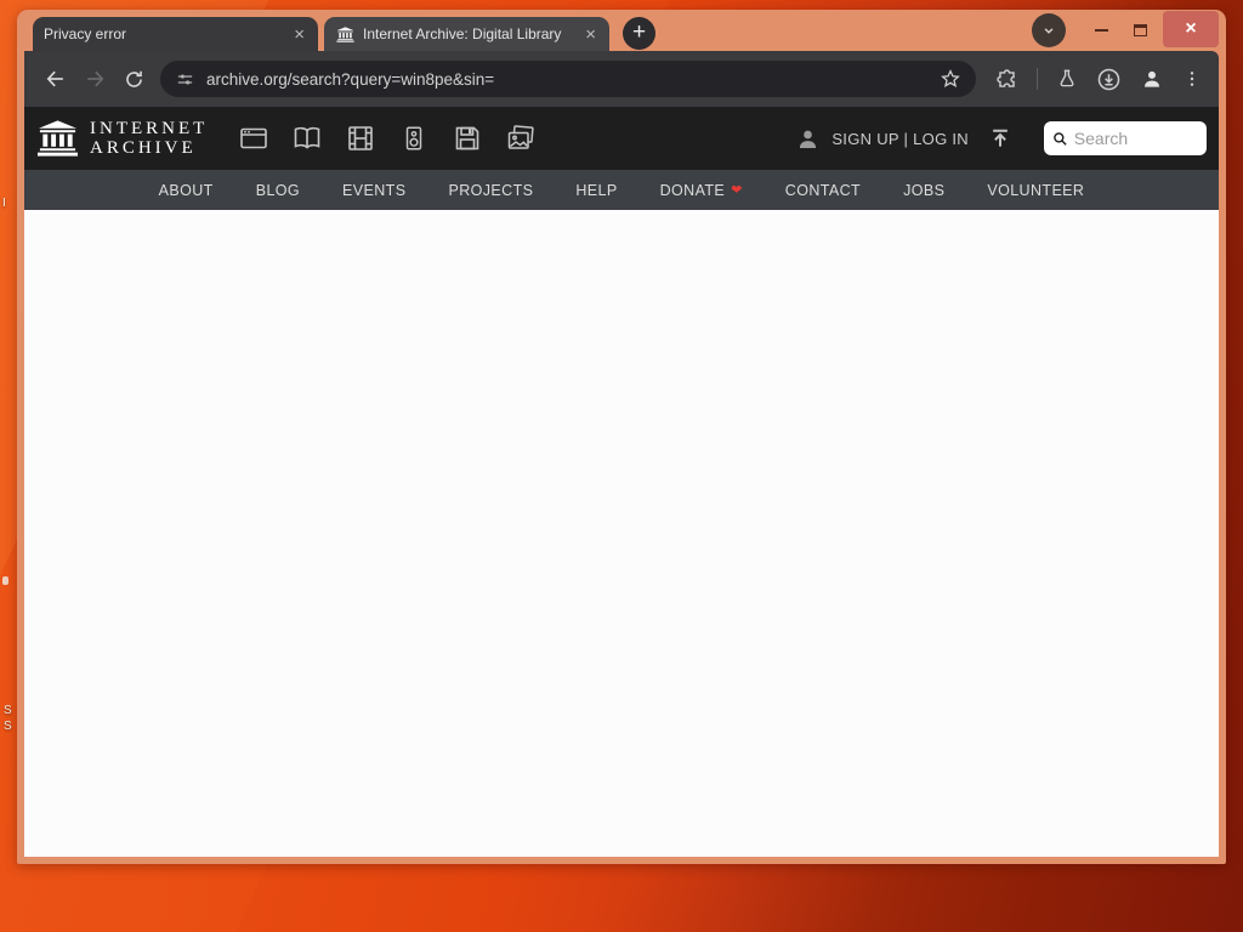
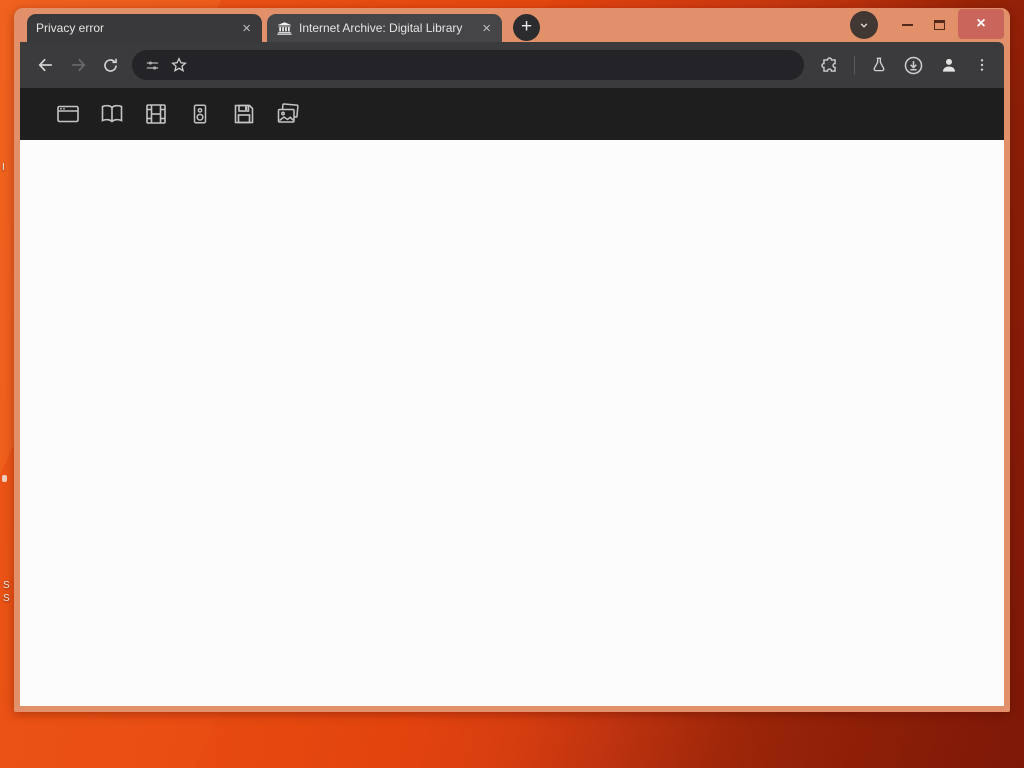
  I
  S
  S
  Privacy error
  ×
  Internet Archive: Digital Library
  ×
  +
  ×
- archive.org/search?query=win8pe&sin=
- INTERNET
- ARCHIVE
- SIGN UP | LOG IN
- Search
- ABOUT
- BLOG
- EVENTS
- PROJECTS
- HELP
- DONATE
- ❤
- CONTACT
- JOBS
- VOLUNTEER
